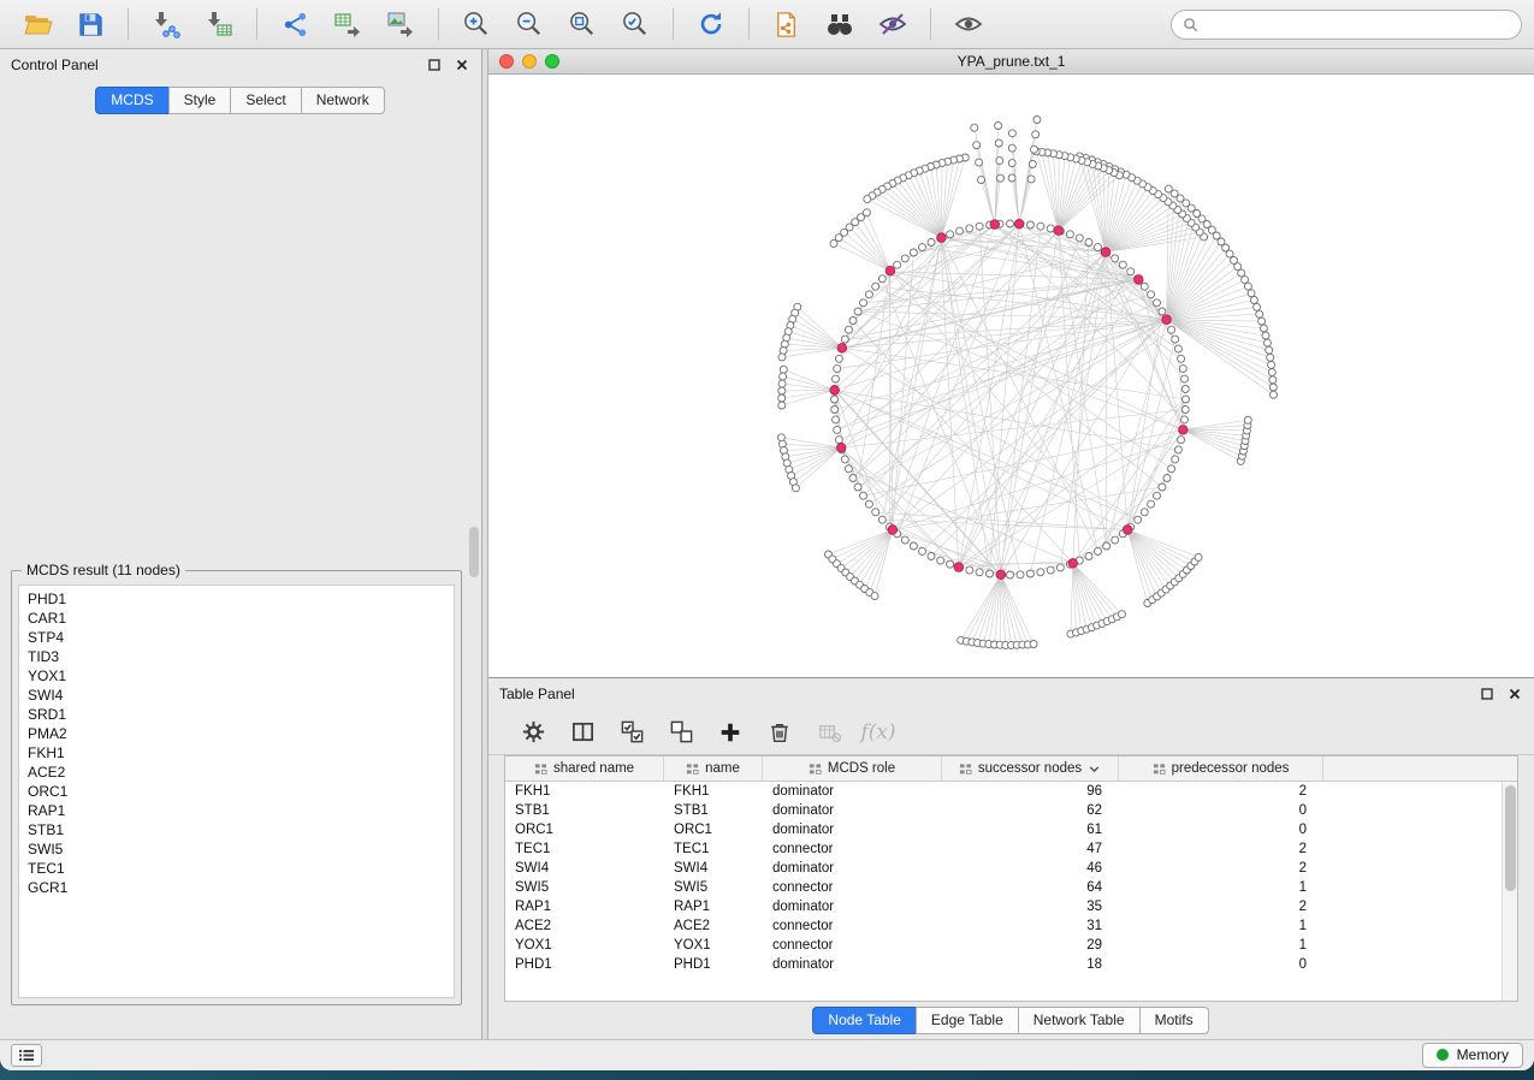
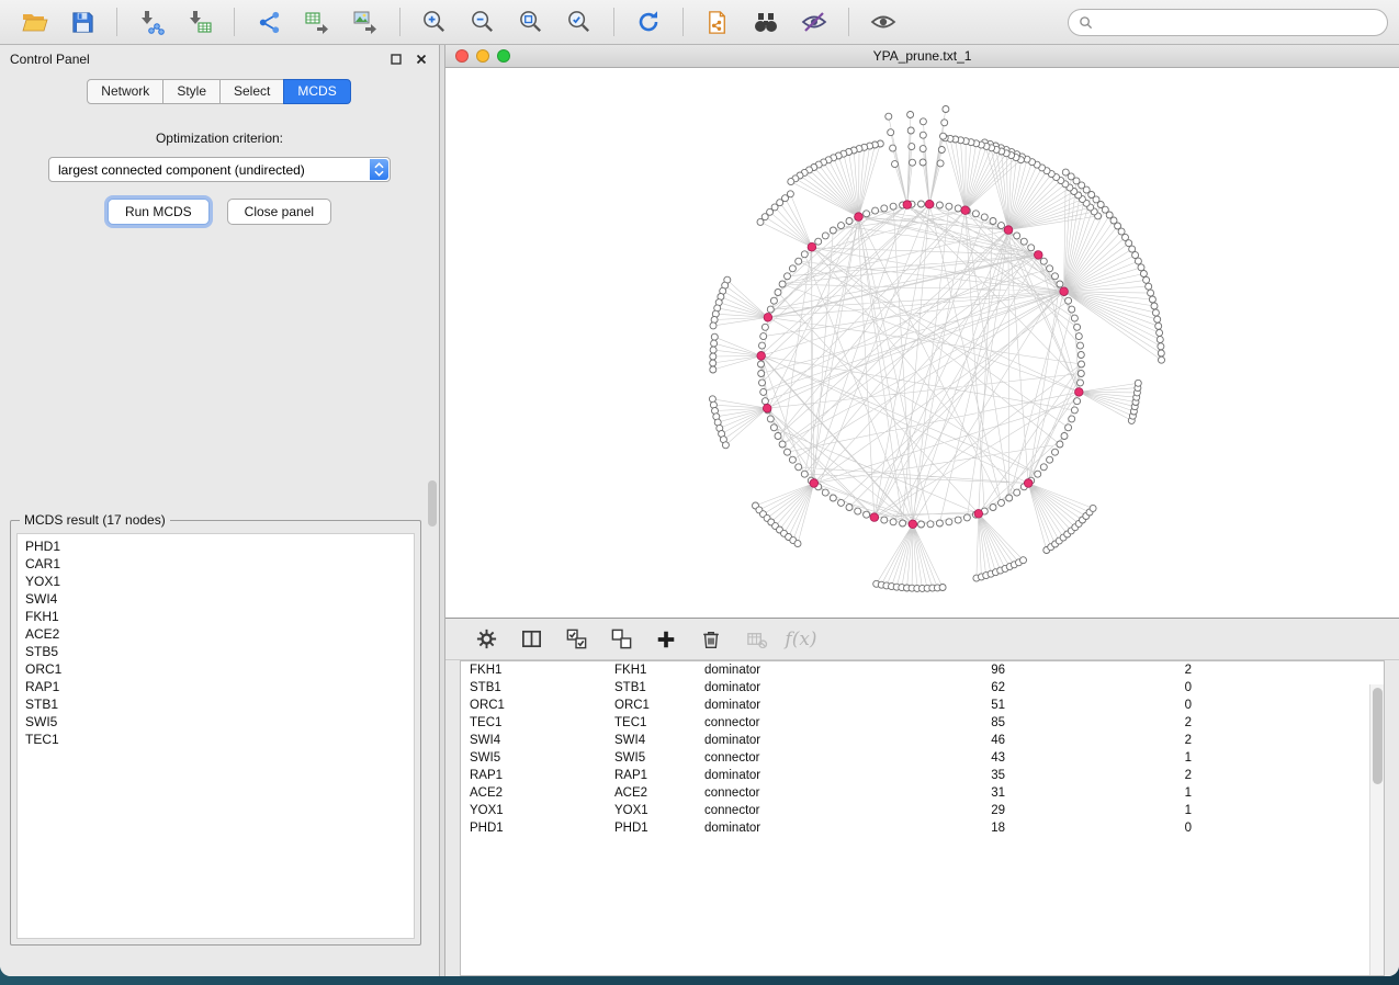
  Control Panel
- MCDS
+ Network
  Style
  Select
- Network
+ MCDS
+ Optimization criterion:
+ largest connected component (undirected)
+ Run MCDS
+ Close panel
- MCDS result (11 nodes)
+ MCDS result (17 nodes)
  PHD1
  CAR1
- STP4
- TID3
  YOX1
  SWI4
- SRD1
- PMA2
  FKH1
  ACE2
+ STB5
  ORC1
  RAP1
  STB1
  SWI5
  TEC1
- GCR1
  YPA_prune.txt_1
- Table Panel
  f(x)
- shared name
- name
- MCDS role
- successor nodes
- predecessor nodes
  FKH1
  FKH1
  dominator
  96
  2
  STB1
  STB1
  dominator
  62
  0
  ORC1
  ORC1
  dominator
- 61
+ 51
  0
  TEC1
  TEC1
  connector
- 47
+ 85
  2
  SWI4
  SWI4
  dominator
  46
  2
  SWI5
  SWI5
  connector
- 64
+ 43
  1
  RAP1
  RAP1
  dominator
  35
  2
  ACE2
  ACE2
  connector
  31
  1
  YOX1
  YOX1
  connector
  29
  1
  PHD1
  PHD1
  dominator
  18
  0
- Node Table
- Edge Table
- Network Table
- Motifs
- Memory
